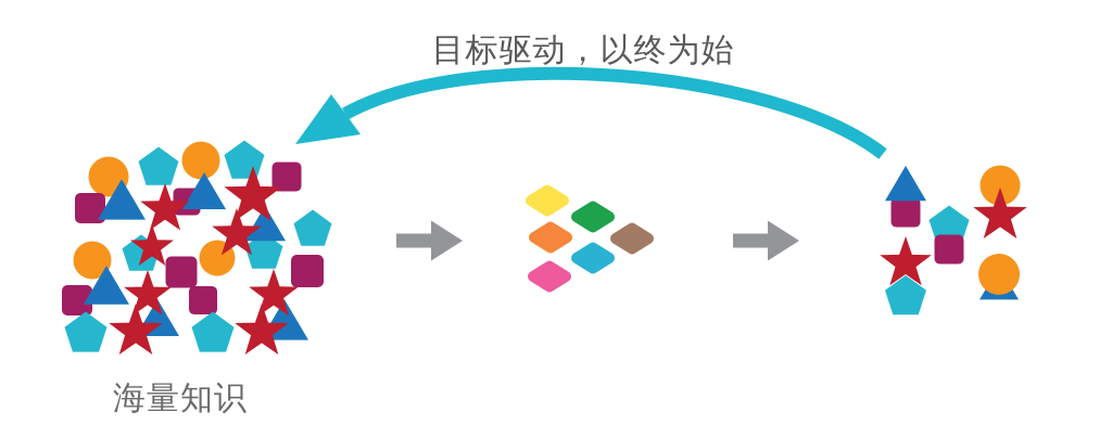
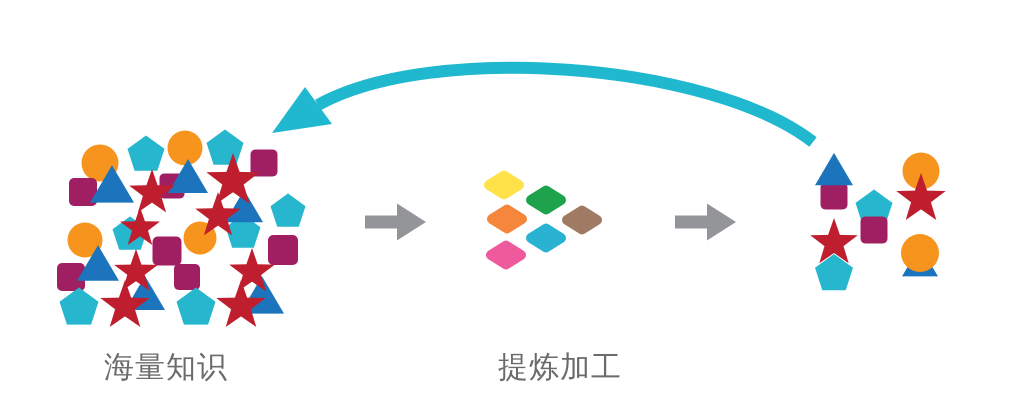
- 目标驱动，以终为始
  海量知识
+ 提炼加工
